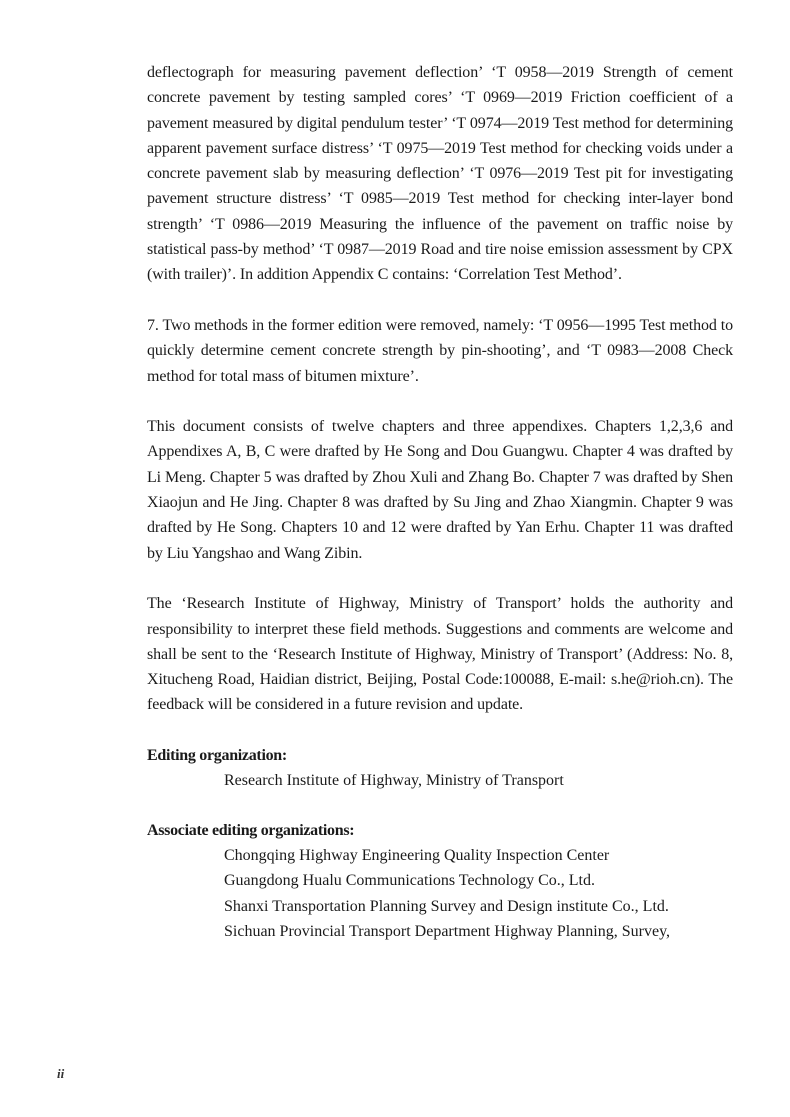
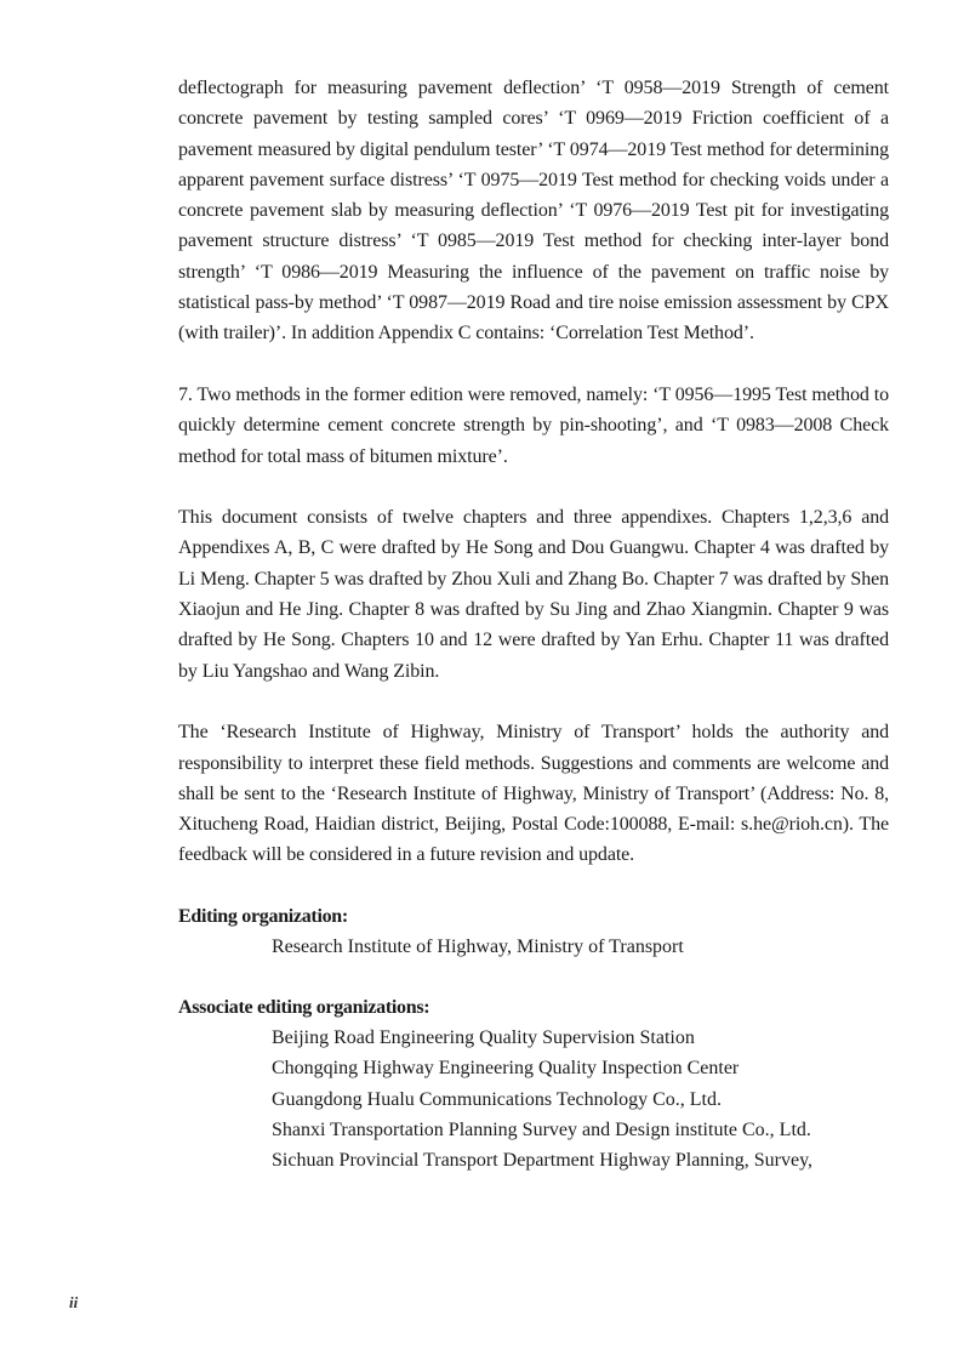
  deflectograph for measuring pavement deflection’ ‘T 0958—2019 Strength of cement concrete pavement by testing sampled cores’ ‘T 0969—2019 Friction coefficient of a pavement measured by digital pendulum tester’ ‘T 0974—2019 Test method for determining apparent pavement surface distress’ ‘T 0975—2019 Test method for checking voids under a concrete pavement slab by measuring deflection’ ‘T 0976—2019 Test pit for investigating pavement structure distress’ ‘T 0985—2019 Test method for checking inter-layer bond strength’ ‘T 0986—2019 Measuring the influence of the pavement on traffic noise by statistical pass-by method’ ‘T 0987—2019 Road and tire noise emission assessment by CPX (with trailer)’. In addition Appendix C contains: ‘Correlation Test Method’.
  7. Two methods in the former edition were removed, namely: ‘T 0956—1995 Test method to quickly determine cement concrete strength by pin-shooting’, and ‘T 0983—2008 Check method for total mass of bitumen mixture’.
  This document consists of twelve chapters and three appendixes. Chapters 1,2,3,6 and Appendixes A, B, C were drafted by He Song and Dou Guangwu. Chapter 4 was drafted by Li Meng. Chapter 5 was drafted by Zhou Xuli and Zhang Bo. Chapter 7 was drafted by Shen Xiaojun and He Jing. Chapter 8 was drafted by Su Jing and Zhao Xiangmin. Chapter 9 was drafted by He Song. Chapters 10 and 12 were drafted by Yan Erhu. Chapter 11 was drafted by Liu Yangshao and Wang Zibin.
  The ‘Research Institute of Highway, Ministry of Transport’ holds the authority and responsibility to interpret these field methods. Suggestions and comments are welcome and shall be sent to the ‘Research Institute of Highway, Ministry of Transport’ (Address: No. 8, Xitucheng Road, Haidian district, Beijing, Postal Code:100088, E-mail: s.he@rioh.cn). The feedback will be considered in a future revision and update.
  Editing organization:
  Research Institute of Highway, Ministry of Transport
  Associate editing organizations:
+ Beijing Road Engineering Quality Supervision Station
  Chongqing Highway Engineering Quality Inspection Center
  Guangdong Hualu Communications Technology Co., Ltd.
  Shanxi Transportation Planning Survey and Design institute Co., Ltd.
  Sichuan Provincial Transport Department Highway Planning, Survey,
  ii
